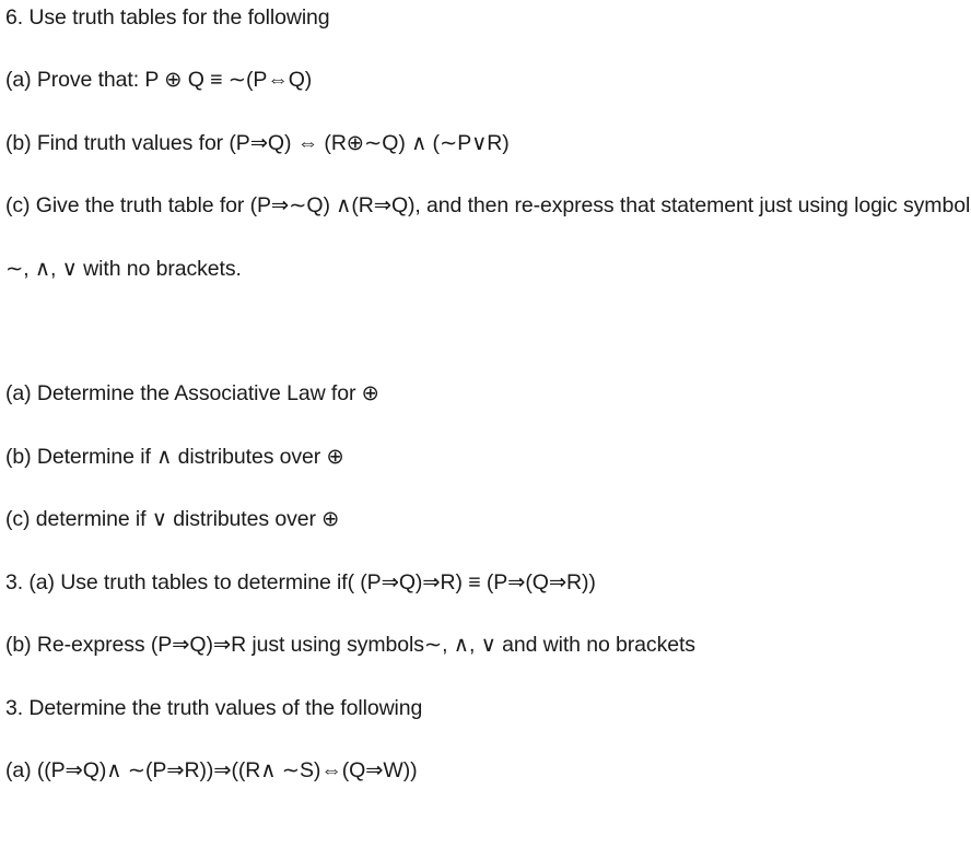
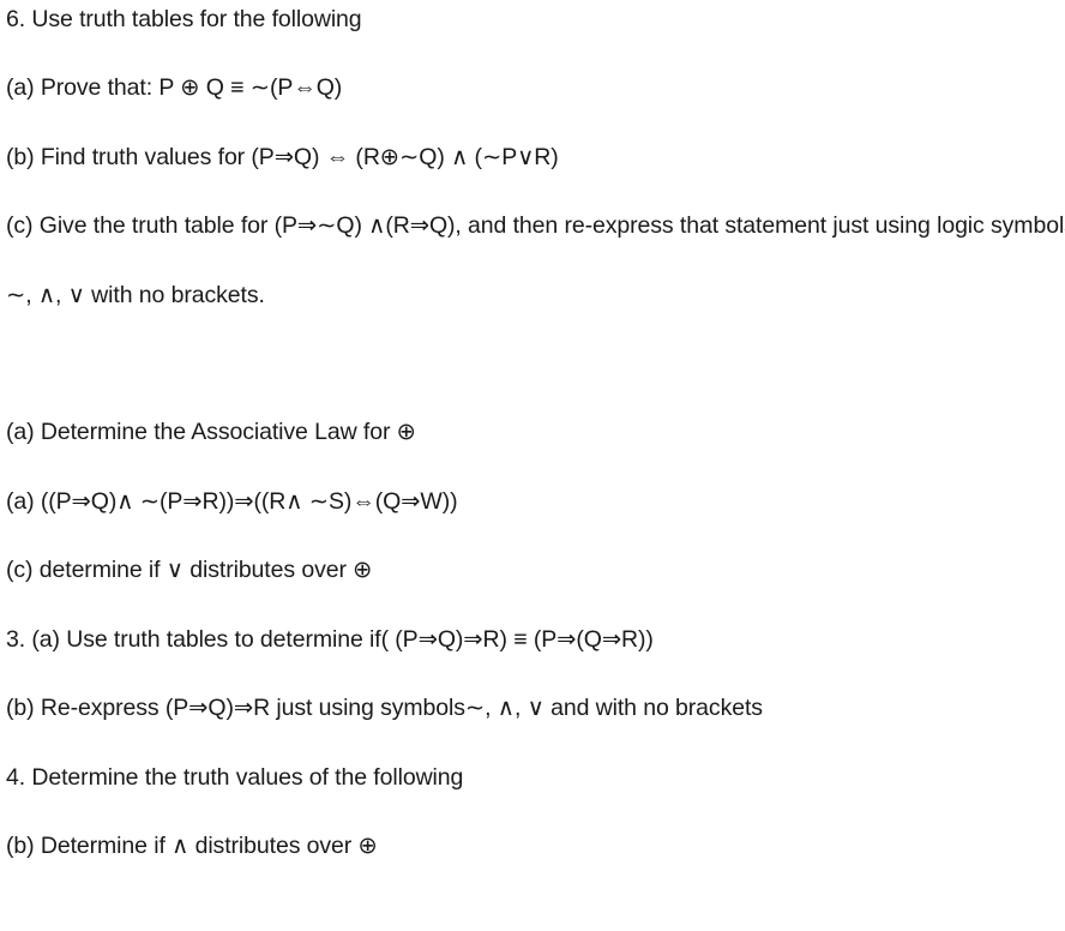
  6. Use truth tables for the following
  (a) Prove that: P ⊕ Q ≡ ∼(P⇔Q)
  (b) Find truth values for (P⇒Q) ⇔ (R⊕∼Q) ∧ (∼P∨R)
  (c) Give the truth table for (P⇒∼Q) ∧(R⇒Q), and then re-express that statement just using logic symbol
  ∼, ∧, ∨ with no brackets.
  (a) Determine the Associative Law for ⊕
- (b) Determine if ∧ distributes over ⊕
+ (a) ((P⇒Q)∧ ∼(P⇒R))⇒((R∧ ∼S)⇔(Q⇒W))
  (c) determine if ∨ distributes over ⊕
  3. (a) Use truth tables to determine if( (P⇒Q)⇒R) ≡ (P⇒(Q⇒R))
  (b) Re-express (P⇒Q)⇒R just using symbols∼, ∧, ∨ and with no brackets
- 3. Determine the truth values of the following
+ 4. Determine the truth values of the following
- (a) ((P⇒Q)∧ ∼(P⇒R))⇒((R∧ ∼S)⇔(Q⇒W))
+ (b) Determine if ∧ distributes over ⊕
